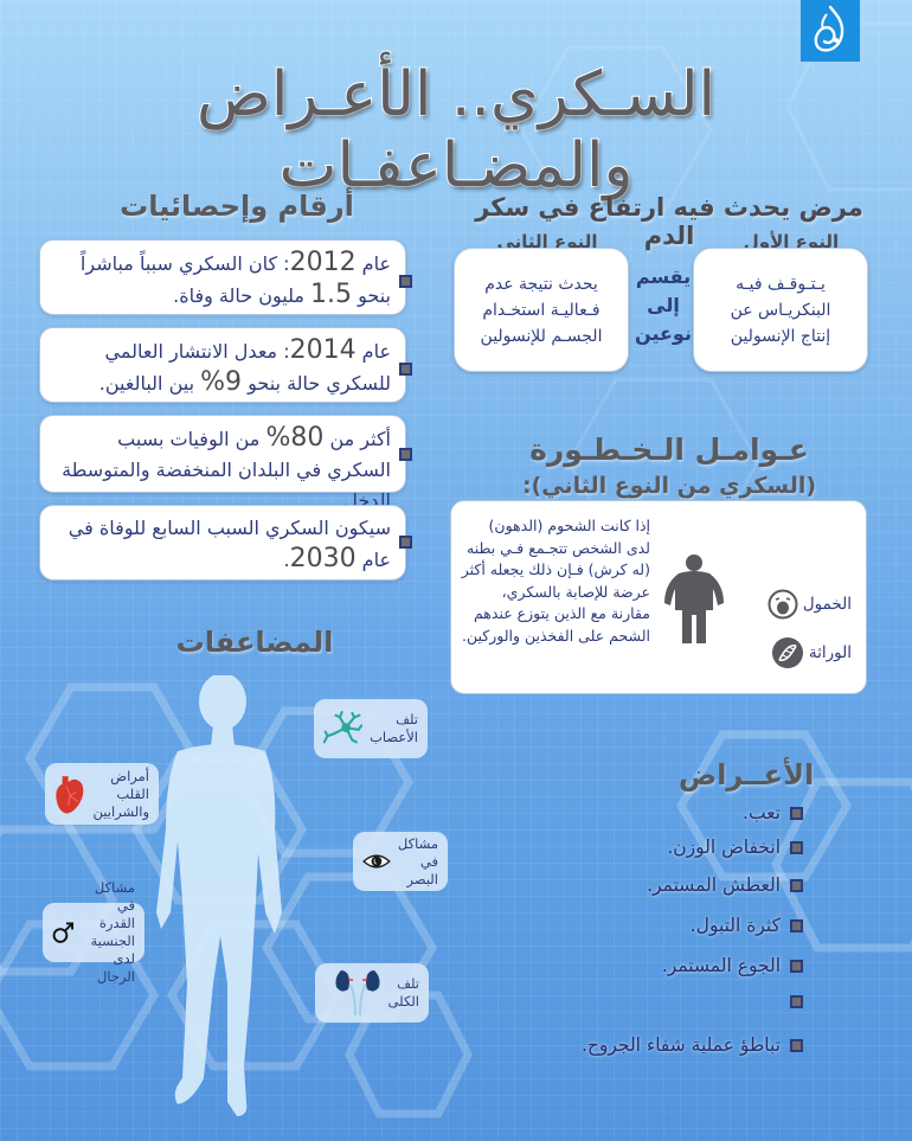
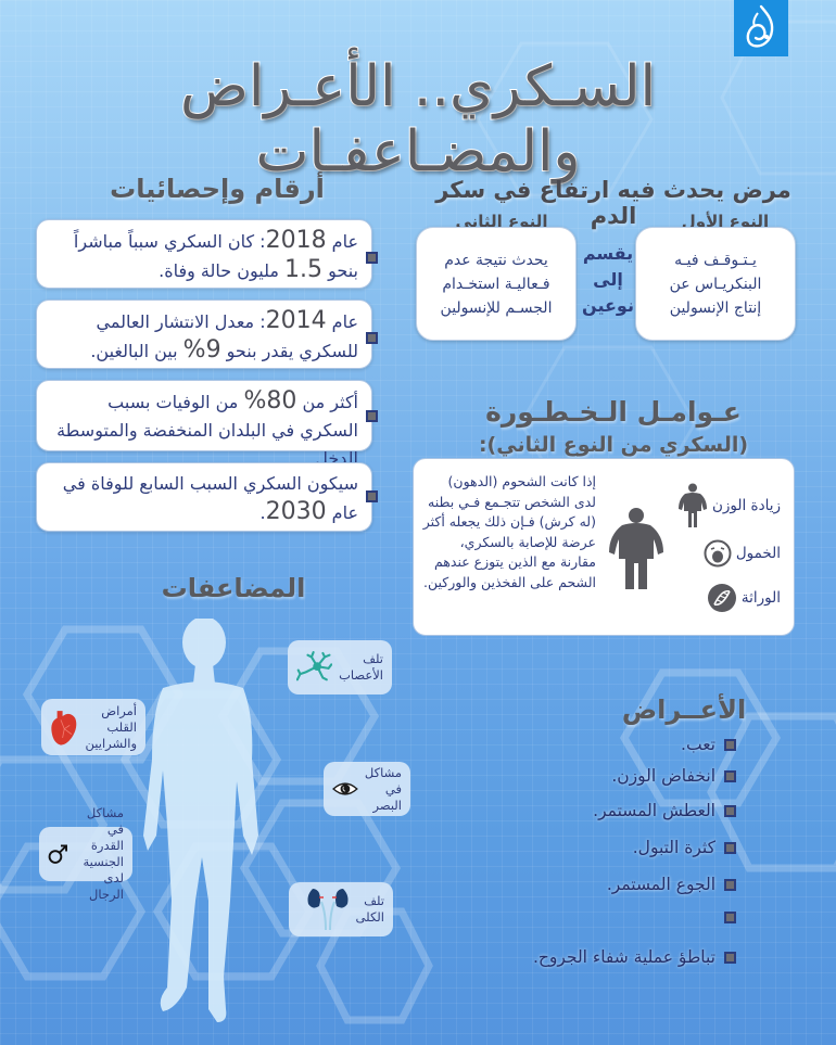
  السـكري.. الأعـراض والمضـاعفـات
  مرض يحدث فيه ارتفاع في سكر الدم
  النوع الأول
  النوع الثاني
  يـتـوقـف فيـه
  البنكريـاس عن
  إنتاج الإنسولين
  يحدث نتيجة عدم
  فـعاليـة استخـدام
  الجسـم للإنسولين
  يقسم
  إلى
  نوعين
  أرقام وإحصائيات
- عام 2012: كان السكري سبباً مباشراً بنحو 1.5 مليون حالة وفاة.
+ عام 2018: كان السكري سبباً مباشراً بنحو 1.5 مليون حالة وفاة.
- عام 2014: معدل الانتشار العالمي للسكري حالة بنحو 9% بين البالغين.
+ عام 2014: معدل الانتشار العالمي للسكري يقدر بنحو 9% بين البالغين.
  أكثر من 80% من الوفيات بسبب السكري في البلدان المنخفضة والمتوسطة الدخل.
  سيكون السكري السبب السابع للوفاة في عام 2030.
  عـوامـل الـخـطـورة
  (السكري من النوع الثاني):
  إذا كانت الشحوم (الدهون) لدى الشخص تتجـمع فـي بطنه (له كرش) فـإن ذلك يجعله أكثر عرضة للإصابة بالسكري، مقارنة مع الذين يتوزع عندهم الشحم على الفخذين والوركين.
+ زيادة الوزن
  الخمول
  الوراثة
  المضاعفات
  تلف
  الأعصاب
  أمراض
  القلب
  والشرايين
  مشاكل
  في البصر
  مشاكل في
  القدرة الجنسية
  لدى الرجال
  تلف
  الكلى
  الأعــراض
  تعب.
  انخفاض الوزن.
  العطش المستمر.
  كثرة التبول.
  الجوع المستمر.
  تباطؤ عملية شفاء الجروح.
